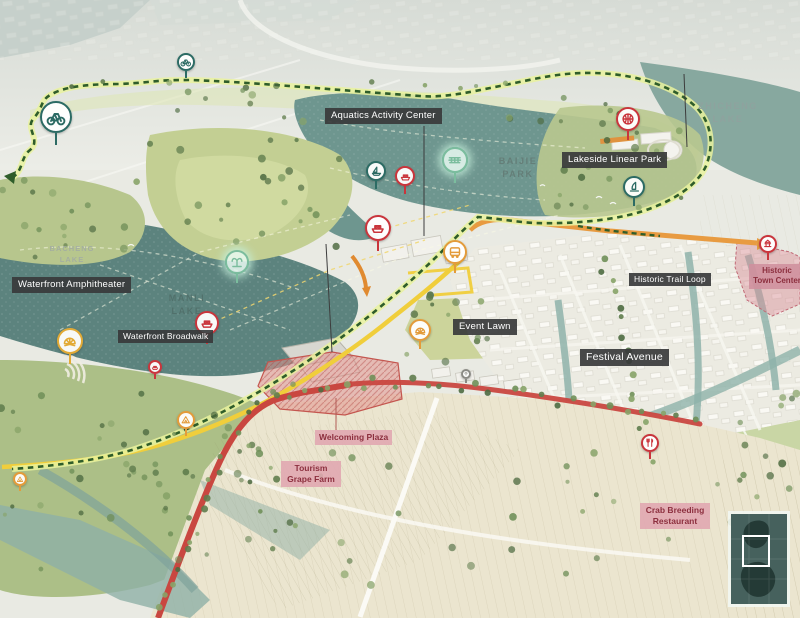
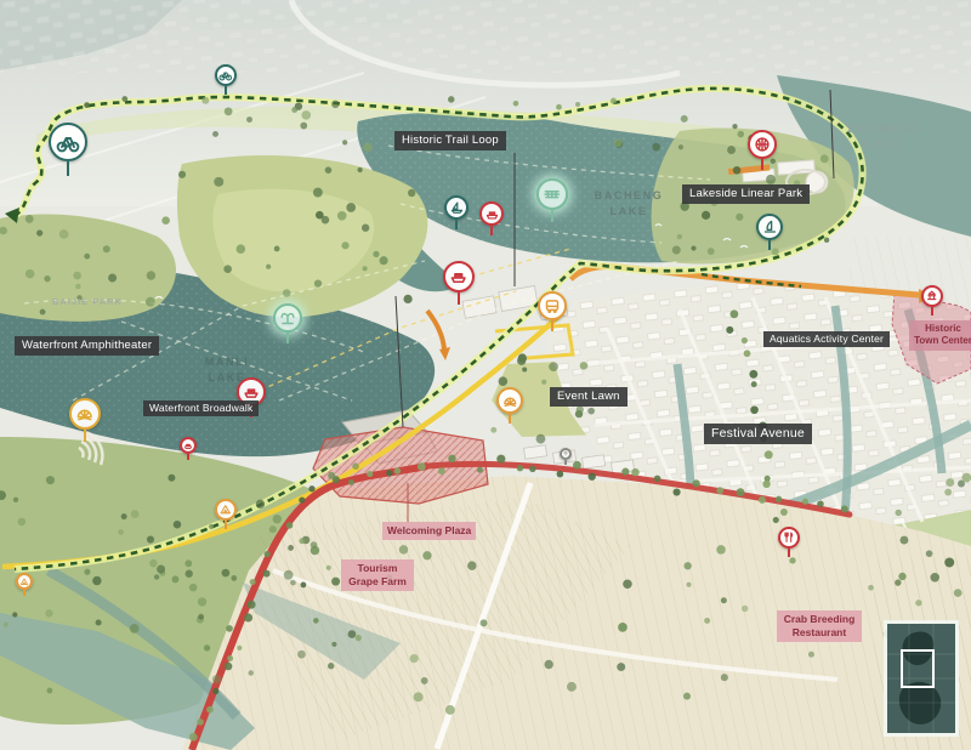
- Aquatics Activity Center
+ Historic Trail Loop
  Lakeside Linear Park
  Waterfront Amphitheater
  Waterfront Broadwalk
  Event Lawn
- Historic Trail Loop
+ Aquatics Activity Center
  Festival Avenue
  Welcoming Plaza
  Tourism Grape Farm
  Crab Breeding Restaurant
  Historic Town Center
- BAIJIE PARK
+ BACHENG LAKE
  MANLI LAKE
- BACHENG LAKE
+ BAIJIE PARK
